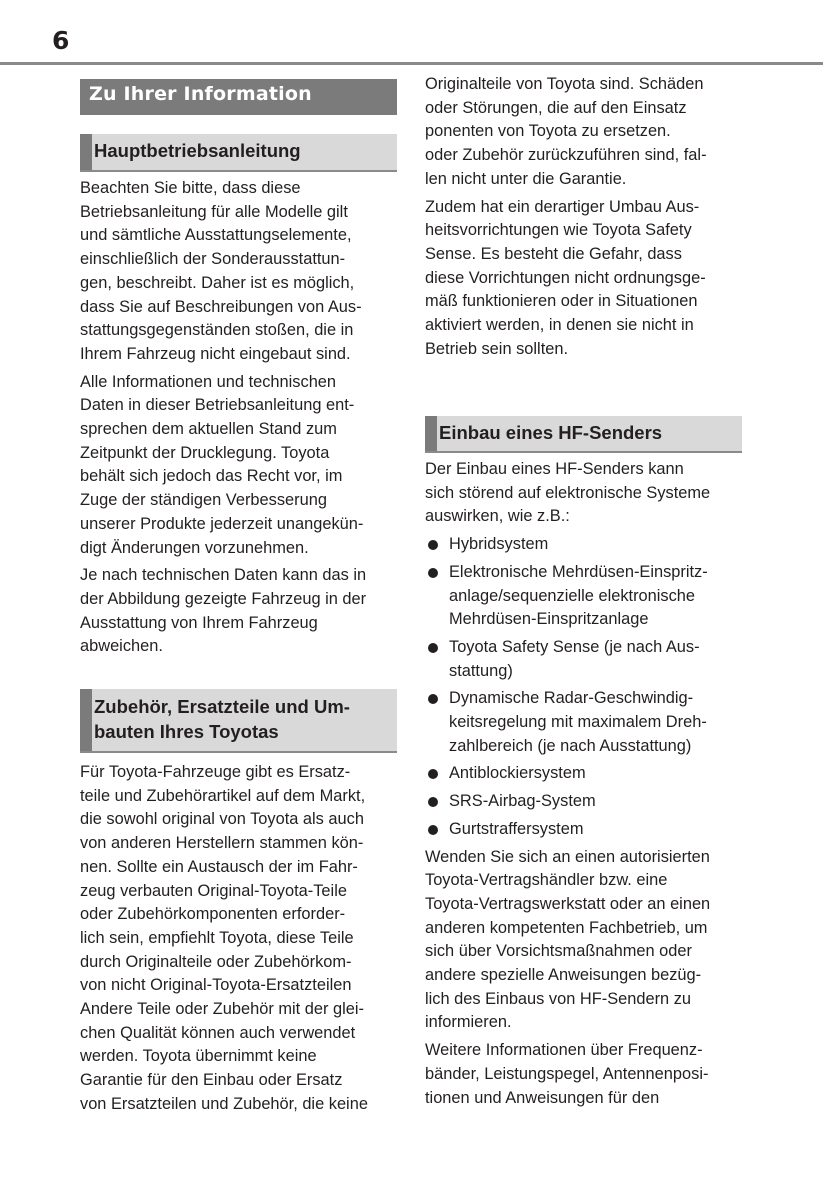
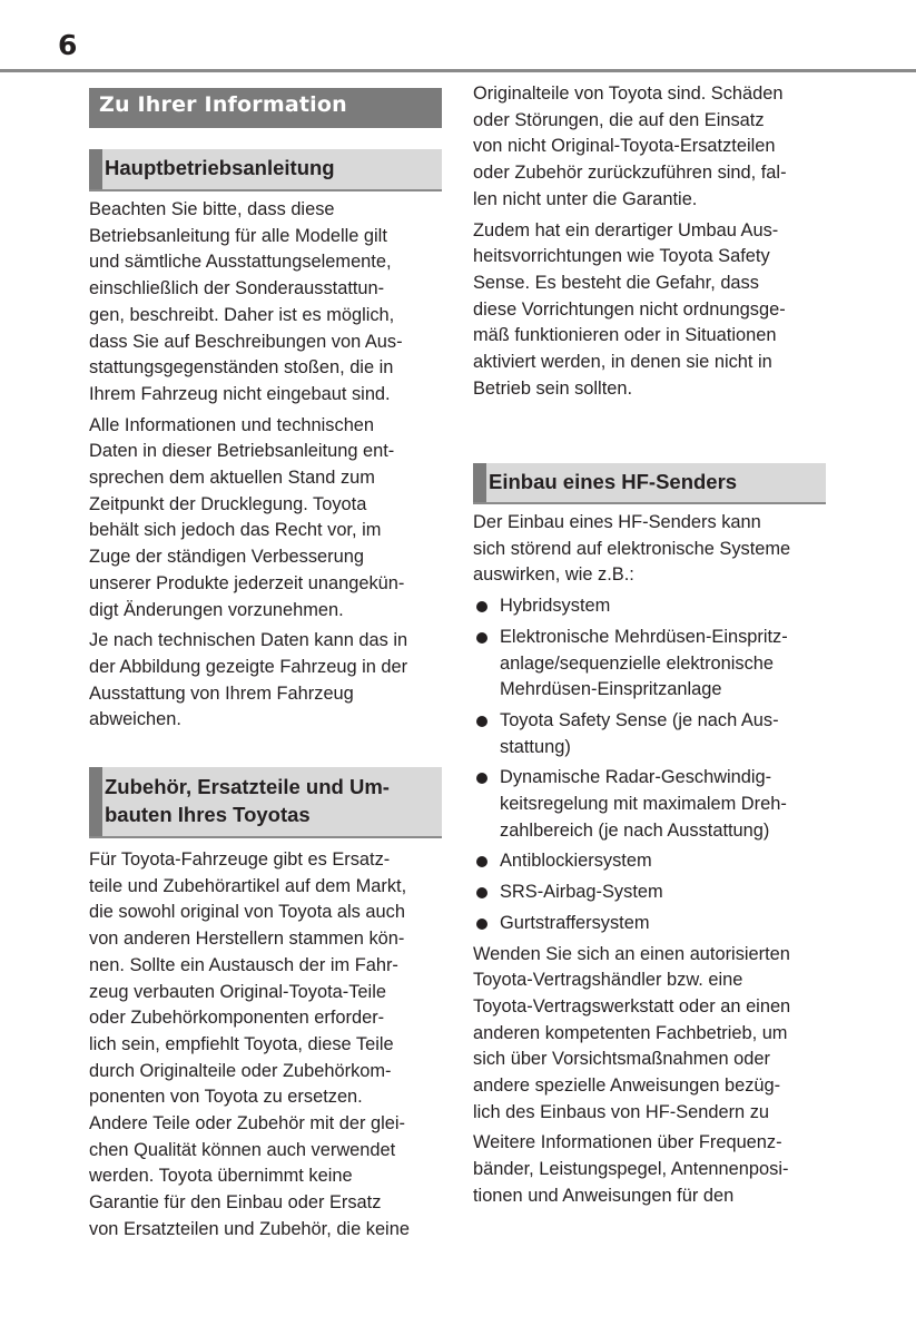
  6
  Zu Ihrer Information
  Hauptbetriebsanleitung
  Beachten Sie bitte, dass diese
  Betriebsanleitung für alle Modelle gilt
  und sämtliche Ausstattungselemente,
  einschließlich der Sonderausstattun-
  gen, beschreibt. Daher ist es möglich,
  dass Sie auf Beschreibungen von Aus-
  stattungsgegenständen stoßen, die in
  Ihrem Fahrzeug nicht eingebaut sind.
  Alle Informationen und technischen
  Daten in dieser Betriebsanleitung ent-
  sprechen dem aktuellen Stand zum
  Zeitpunkt der Drucklegung. Toyota
  behält sich jedoch das Recht vor, im
  Zuge der ständigen Verbesserung
  unserer Produkte jederzeit unangekün-
  digt Änderungen vorzunehmen.
  Je nach technischen Daten kann das in
  der Abbildung gezeigte Fahrzeug in der
  Ausstattung von Ihrem Fahrzeug
  abweichen.
  Zubehör, Ersatzteile und Um-
  bauten Ihres Toyotas
  Für Toyota-Fahrzeuge gibt es Ersatz-
  teile und Zubehörartikel auf dem Markt,
  die sowohl original von Toyota als auch
  von anderen Herstellern stammen kön-
  nen. Sollte ein Austausch der im Fahr-
  zeug verbauten Original-Toyota-Teile
  oder Zubehörkomponenten erforder-
  lich sein, empfiehlt Toyota, diese Teile
  durch Originalteile oder Zubehörkom-
- von nicht Original-Toyota-Ersatzteilen
+ ponenten von Toyota zu ersetzen.
  Andere Teile oder Zubehör mit der glei-
  chen Qualität können auch verwendet
  werden. Toyota übernimmt keine
  Garantie für den Einbau oder Ersatz
  von Ersatzteilen und Zubehör, die keine
  Originalteile von Toyota sind. Schäden
  oder Störungen, die auf den Einsatz
- ponenten von Toyota zu ersetzen.
+ von nicht Original-Toyota-Ersatzteilen
  oder Zubehör zurückzuführen sind, fal-
  len nicht unter die Garantie.
  Zudem hat ein derartiger Umbau Aus-
  heitsvorrichtungen wie Toyota Safety
  Sense. Es besteht die Gefahr, dass
  diese Vorrichtungen nicht ordnungsge-
  mäß funktionieren oder in Situationen
  aktiviert werden, in denen sie nicht in
  Betrieb sein sollten.
  Einbau eines HF-Senders
  Der Einbau eines HF-Senders kann
  sich störend auf elektronische Systeme
  auswirken, wie z.B.:
  Hybridsystem
  Elektronische Mehrdüsen-Einspritz-
  anlage/sequenzielle elektronische
  Mehrdüsen-Einspritzanlage
  Toyota Safety Sense (je nach Aus-
  stattung)
  Dynamische Radar-Geschwindig-
  keitsregelung mit maximalem Dreh-
  zahlbereich (je nach Ausstattung)
  Antiblockiersystem
  SRS-Airbag-System
  Gurtstraffersystem
  Wenden Sie sich an einen autorisierten
  Toyota-Vertragshändler bzw. eine
  Toyota-Vertragswerkstatt oder an einen
  anderen kompetenten Fachbetrieb, um
  sich über Vorsichtsmaßnahmen oder
  andere spezielle Anweisungen bezüg-
  lich des Einbaus von HF-Sendern zu
- informieren.
  Weitere Informationen über Frequenz-
  bänder, Leistungspegel, Antennenposi-
  tionen und Anweisungen für den
